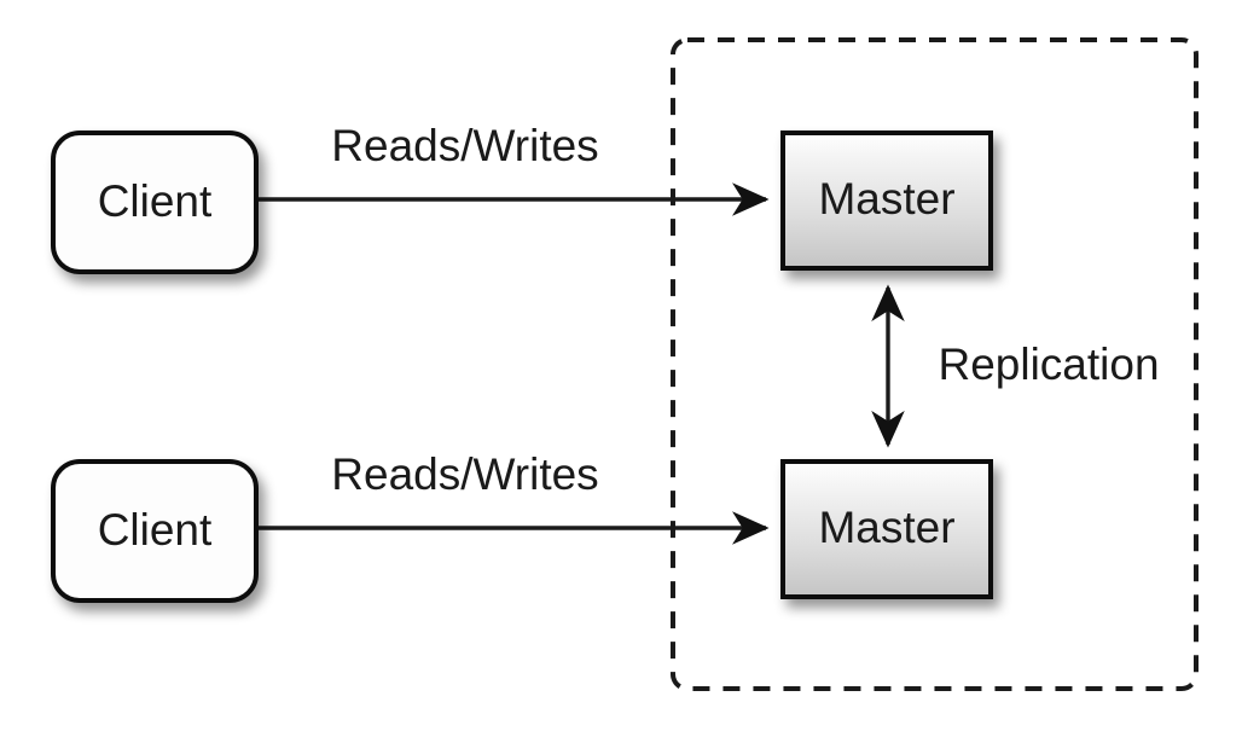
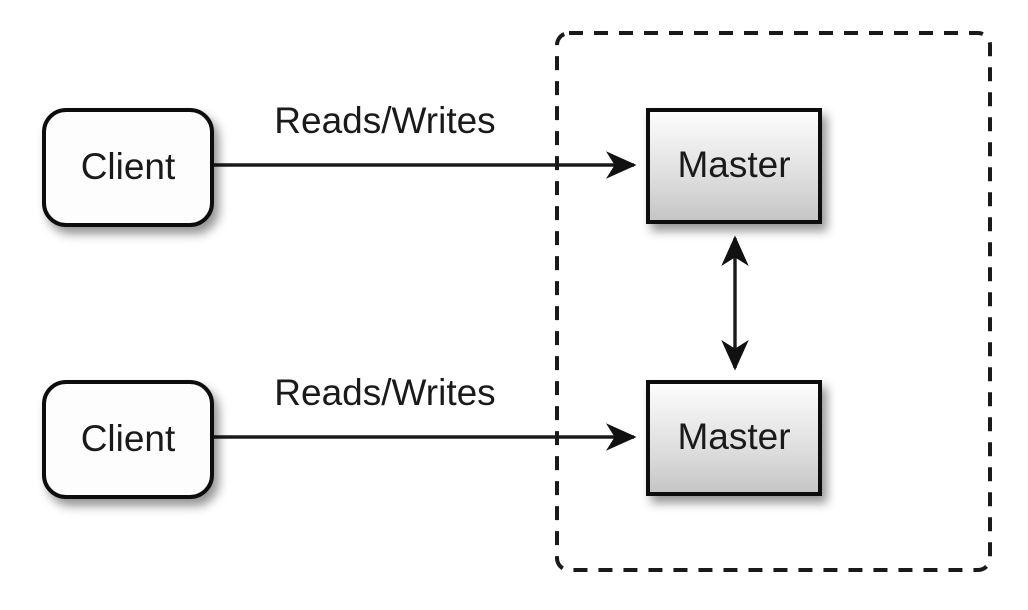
  Reads/Writes
  Reads/Writes
- Replication
  Client
  Client
  Master
  Master
